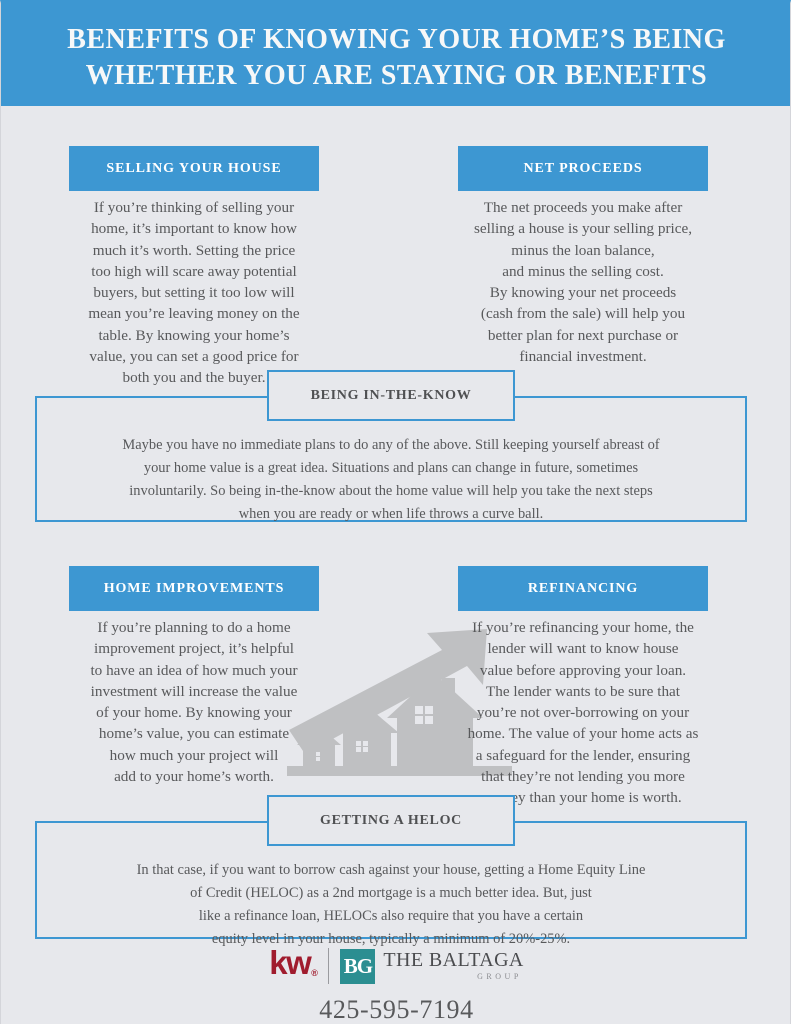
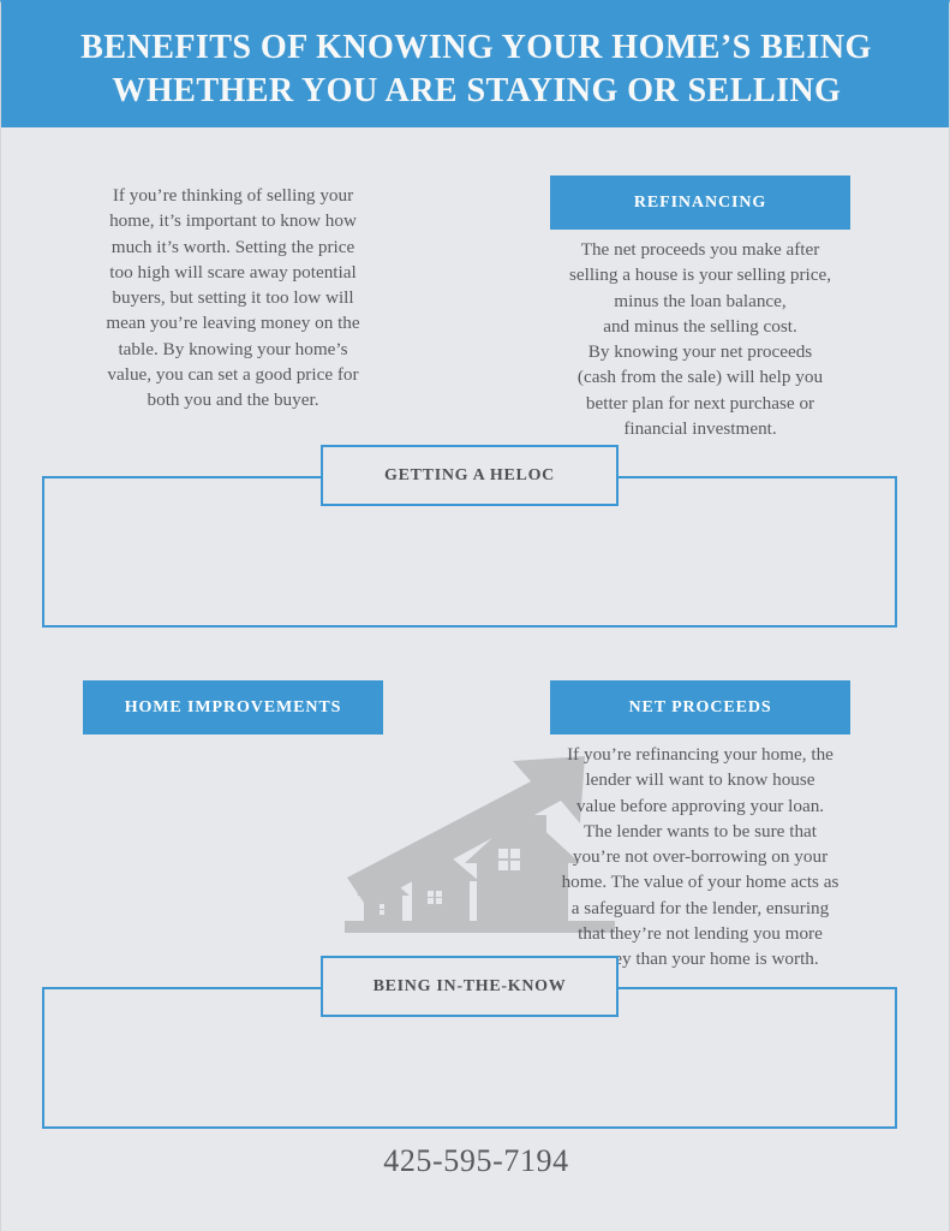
  BENEFITS OF KNOWING YOUR HOME’S BEING
- WHETHER YOU ARE STAYING OR BENEFITS
+ WHETHER YOU ARE STAYING OR SELLING
- SELLING YOUR HOUSE
  If you’re thinking of selling your
  home, it’s important to know how
  much it’s worth. Setting the price
  too high will scare away potential
  buyers, but setting it too low will
  mean you’re leaving money on the
  table. By knowing your home’s
  value, you can set a good price for
  both you and the buyer.
- NET PROCEEDS
+ REFINANCING
  The net proceeds you make after
  selling a house is your selling price,
  minus the loan balance,
  and minus the selling cost.
  By knowing your net proceeds
  (cash from the sale) will help you
  better plan for next purchase or
  financial investment.
- BEING IN-THE-KNOW
+ GETTING A HELOC
- Maybe you have no immediate plans to do any of the above. Still keeping yourself abreast of
- your home value is a great idea. Situations and plans can change in future, sometimes
- involuntarily. So being in-the-know about the home value will help you take the next steps
- when you are ready or when life throws a curve ball.
  HOME IMPROVEMENTS
- If you’re planning to do a home
- improvement project, it’s helpful
- to have an idea of how much your
- investment will increase the value
- of your home. By knowing your
- home’s value, you can estimate
- how much your project will
- add to your home’s worth.
- REFINANCING
+ NET PROCEEDS
  If you’re refinancing your home, the
  lender will want to know house
  value before approving your loan.
  The lender wants to be sure that
  you’re not over-borrowing on your
  home. The value of your home acts as
  a safeguard for the lender, ensuring
  that they’re not lending you more
  y than your home is worth.
- GETTING A HELOC
+ BEING IN-THE-KNOW
- In that case, if you want to borrow cash against your house, getting a Home Equity Line
- of Credit (HELOC) as a 2nd mortgage is a much better idea. But, just
- like a refinance loan, HELOCs also require that you have a certain
- equity level in your house, typically a minimum of 20%-25%.
- kw®
- BG
- THE BALTAGA
- GROUP
  425-595-7194
